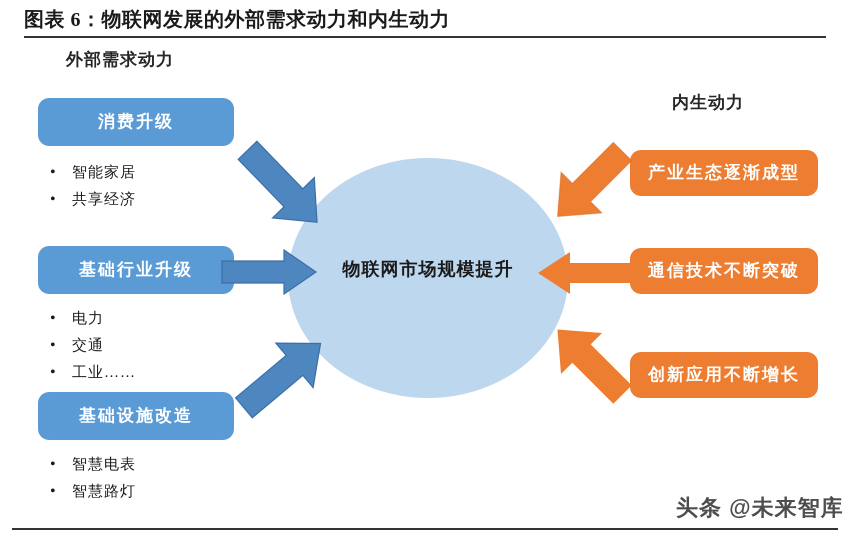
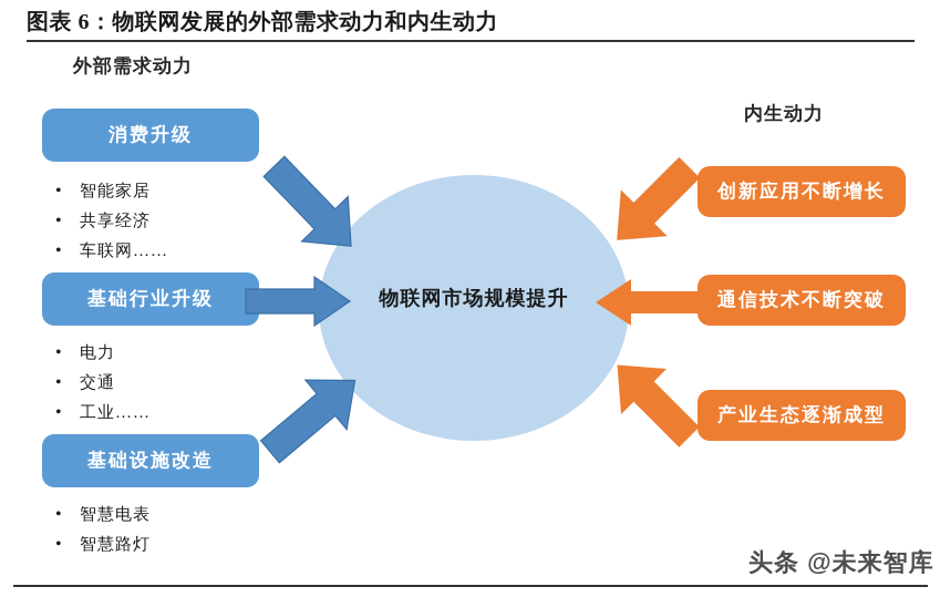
  图表 6：物联网发展的外部需求动力和内生动力
  外部需求动力
  内生动力
  消费升级
  基础行业升级
  基础设施改造
  智能家居
  共享经济
+ 车联网……
  电力
  交通
  工业……
  智慧电表
  智慧路灯
  物联网市场规模提升
- 产业生态逐渐成型
+ 创新应用不断增长
  通信技术不断突破
- 创新应用不断增长
+ 产业生态逐渐成型
  头条 @未来智库
